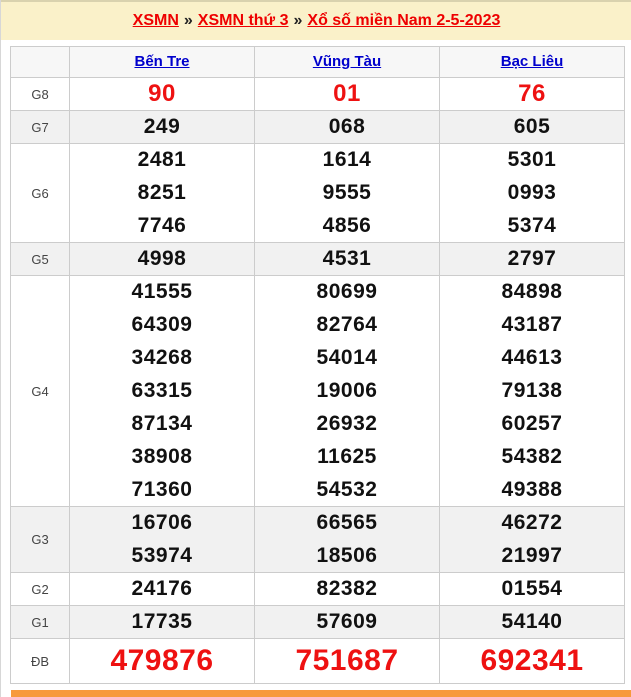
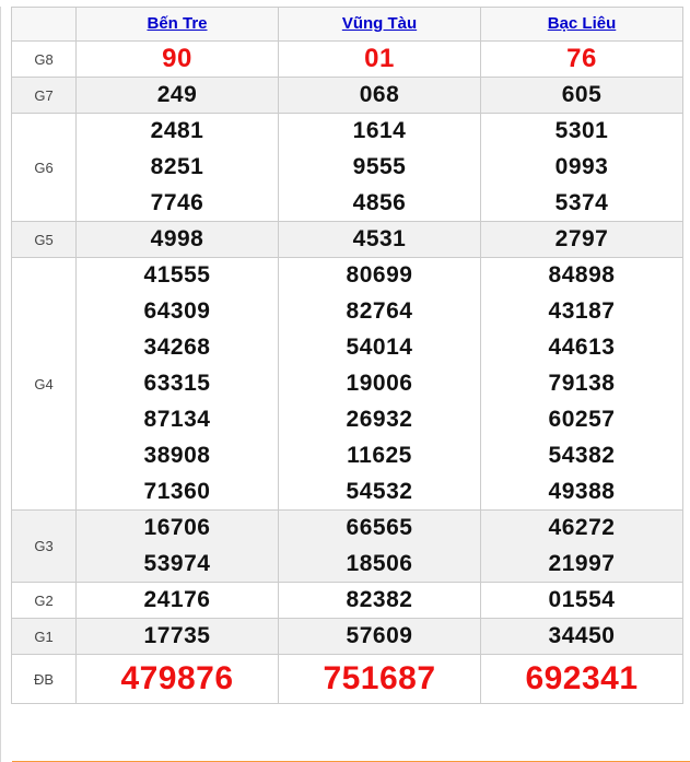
- XSMN » XSMN thứ 3 » Xổ số miền Nam 2-5-2023
  	Bến Tre	Vũng Tàu	Bạc Liêu
  G8	90	01	76
  G7	249	068	605
  G6	2481	1614	5301
  8251	9555	0993
  7746	4856	5374
  G5	4998	4531	2797
  G4	41555	80699	84898
  64309	82764	43187
  34268	54014	44613
  63315	19006	79138
  87134	26932	60257
  38908	11625	54382
  71360	54532	49388
  G3	16706	66565	46272
  53974	18506	21997
  G2	24176	82382	01554
- G1	17735	57609	54140
+ G1	17735	57609	34450
  ĐB	479876	751687	692341
